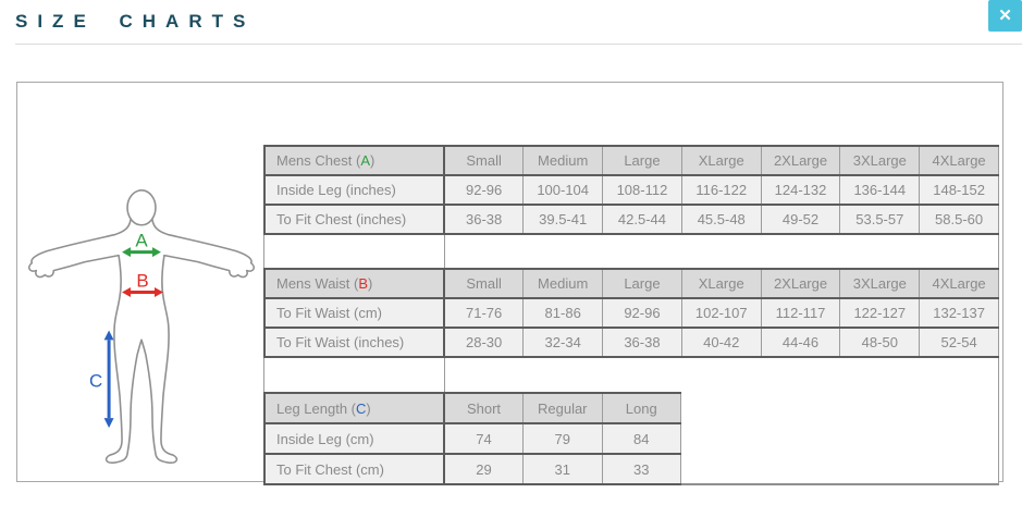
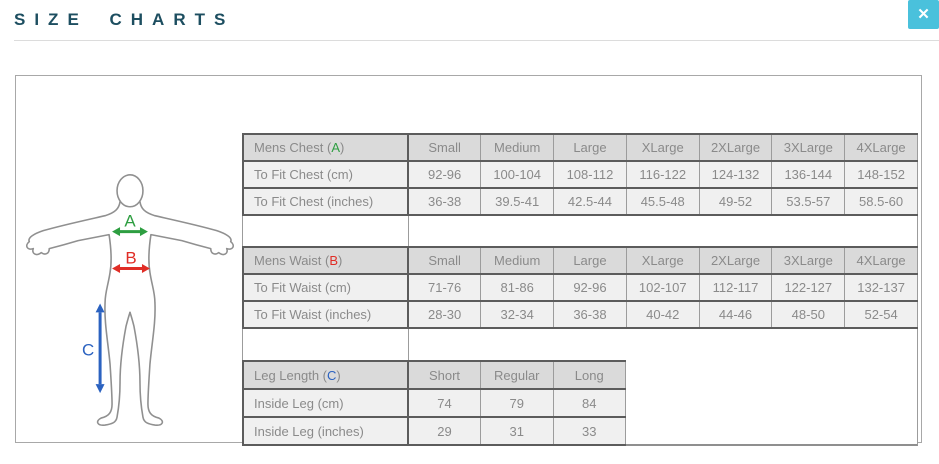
  SIZE CHARTS
  ✕
  A
  B
  C
  Mens Chest (A)	Small	Medium	Large	XLarge	2XLarge	3XLarge	4XLarge
- Inside Leg (inches)	92-96	100-104	108-112	116-122	124-132	136-144	148-152
+ To Fit Chest (cm)	92-96	100-104	108-112	116-122	124-132	136-144	148-152
  To Fit Chest (inches)	36-38	39.5-41	42.5-44	45.5-48	49-52	53.5-57	58.5-60
  Mens Waist (B)	Small	Medium	Large	XLarge	2XLarge	3XLarge	4XLarge
  To Fit Waist (cm)	71-76	81-86	92-96	102-107	112-117	122-127	132-137
  To Fit Waist (inches)	28-30	32-34	36-38	40-42	44-46	48-50	52-54
  Leg Length (C)	Short	Regular	Long
  Inside Leg (cm)	74	79	84
- To Fit Chest (cm)	29	31	33
+ Inside Leg (inches)	29	31	33
